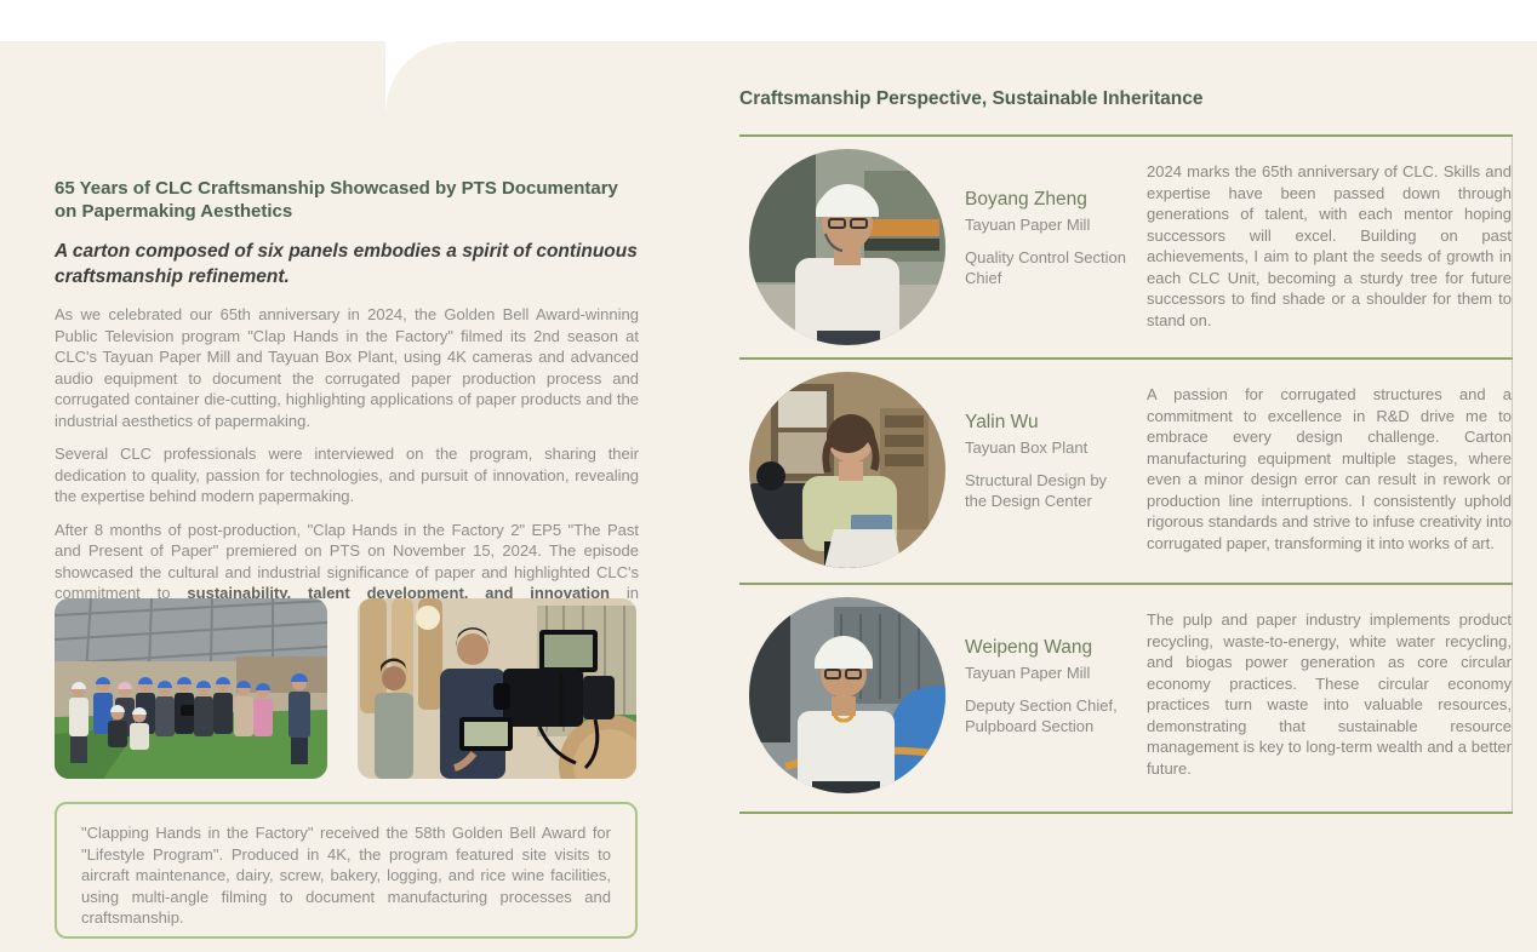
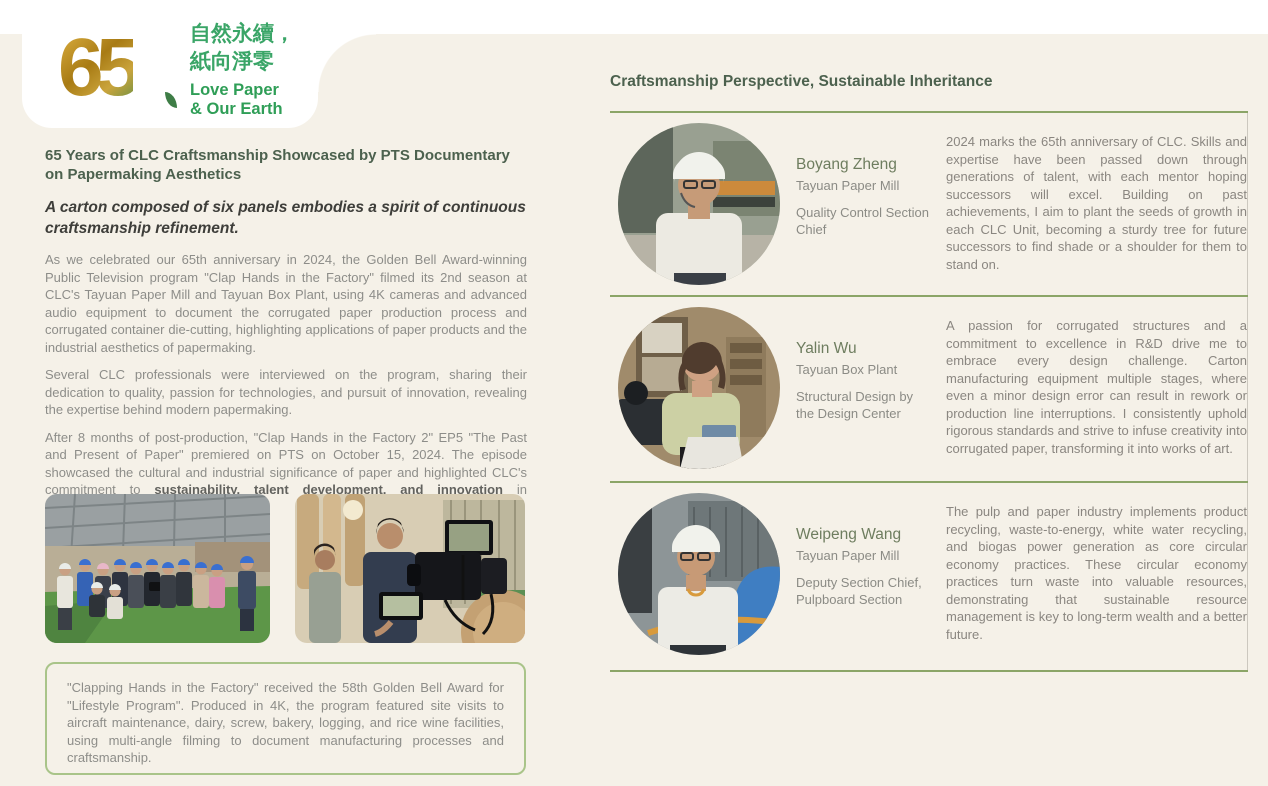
+ 65
+ 自然永續，
+ 紙向淨零
+ Love Paper
+ & Our Earth
  65 Years of CLC Craftsmanship Showcased by PTS Documentary on Papermaking Aesthetics
  A carton composed of six panels embodies a spirit of continuous craftsmanship refinement.
  As we celebrated our 65th anniversary in 2024, the Golden Bell Award-winning Public Television program "Clap Hands in the Factory" filmed its 2nd season at CLC's Tayuan Paper Mill and Tayuan Box Plant, using 4K cameras and advanced audio equipment to document the corrugated paper production process and corrugated container die-cutting, highlighting applications of paper products and the industrial aesthetics of papermaking.
  Several CLC professionals were interviewed on the program, sharing their dedication to quality, passion for technologies, and pursuit of innovation, revealing the expertise behind modern papermaking.
- After 8 months of post-production, "Clap Hands in the Factory 2" EP5 "The Past and Present of Paper" premiered on PTS on November 15, 2024. The episode showcased the cultural and industrial significance of paper and highlighted CLC's commitment to sustainability, talent development, and innovation in
+ After 8 months of post-production, "Clap Hands in the Factory 2" EP5 "The Past and Present of Paper" premiered on PTS on October 15, 2024. The episode showcased the cultural and industrial significance of paper and highlighted CLC's commitment to sustainability, talent development, and innovation in
  "Clapping Hands in the Factory" received the 58th Golden Bell Award for "Lifestyle Program". Produced in 4K, the program featured site visits to aircraft maintenance, dairy, screw, bakery, logging, and rice wine facilities, using multi-angle filming to document manufacturing processes and craftsmanship.
  Craftsmanship Perspective, Sustainable Inheritance
  Boyang Zheng
  Tayuan Paper Mill
  Quality Control Section Chief
  2024 marks the 65th anniversary of CLC. Skills and expertise have been passed down through generations of talent, with each mentor hoping successors will excel. Building on past achievements, I aim to plant the seeds of growth in each CLC Unit, becoming a sturdy tree for future successors to find shade or a shoulder for them to stand on.
  Yalin Wu
  Tayuan Box Plant
  Structural Design by the Design Center
  A passion for corrugated structures and a commitment to excellence in R&D drive me to embrace every design challenge. Carton manufacturing equipment multiple stages, where even a minor design error can result in rework or production line interruptions. I consistently uphold rigorous standards and strive to infuse creativity into corrugated paper, transforming it into works of art.
  Weipeng Wang
  Tayuan Paper Mill
  Deputy Section Chief, Pulpboard Section
  The pulp and paper industry implements product recycling, waste-to-energy, white water recycling, and biogas power generation as core circular economy practices. These circular economy practices turn waste into valuable resources, demonstrating that sustainable resource management is key to long-term wealth and a better future.
